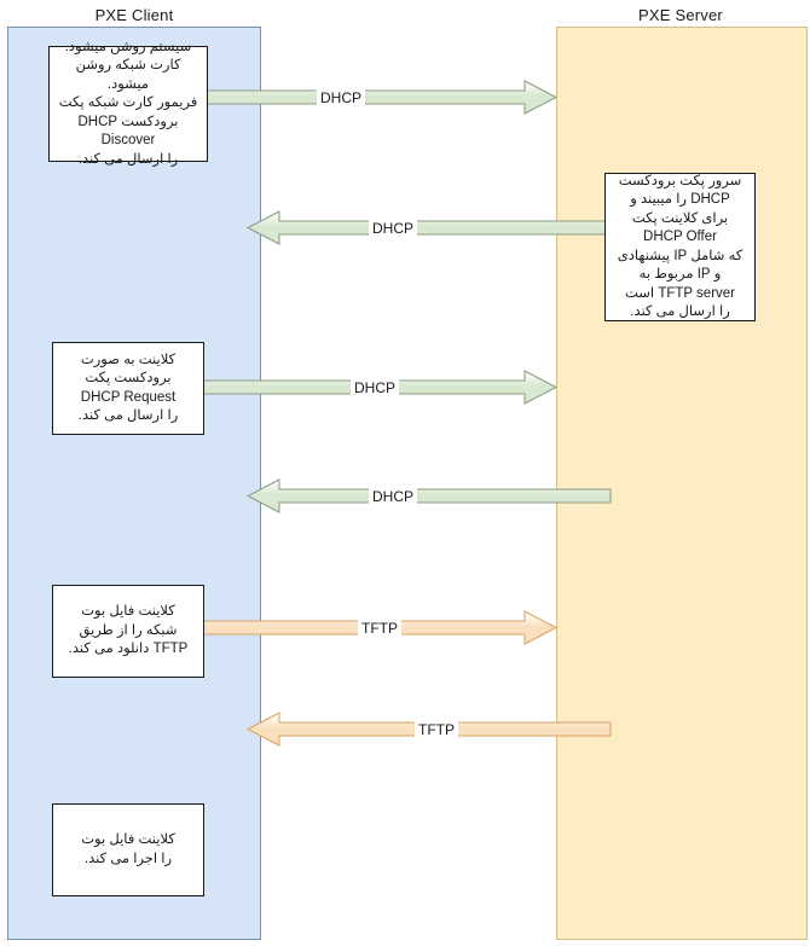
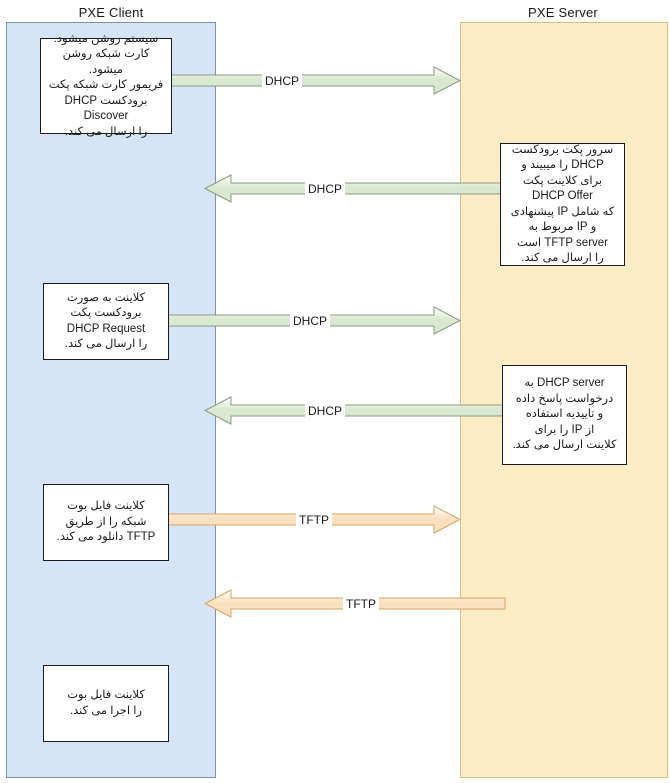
  PXE Client
  PXE Server
  سیستم روشن میشود.
  کارت شبکه روشن میشود.
  فریمور کارت شبکه پکت
  برودکست DHCP Discover
  را ارسال می کند.
  کلاینت به صورت
  برودکست پکت
  DHCP Request
  را ارسال می کند.
  کلاینت فایل بوت
  شبکه را از طریق
  TFTP دانلود می کند.
  کلاینت فایل بوت
  را اجرا می کند.
  سرور پکت برودکست
  DHCP را میبیند و
  برای کلاینت پکت
  DHCP Offer
  که شامل IP پیشنهادی
  و IP مربوط به
  TFTP server است
  را ارسال می کند.
+ DHCP server به
+ درخواست پاسخ داده
+ و تاییدیه استفاده
+ از IP را برای
+ کلاینت ارسال می کند.
  DHCP
  DHCP
  DHCP
  DHCP
  TFTP
  TFTP
